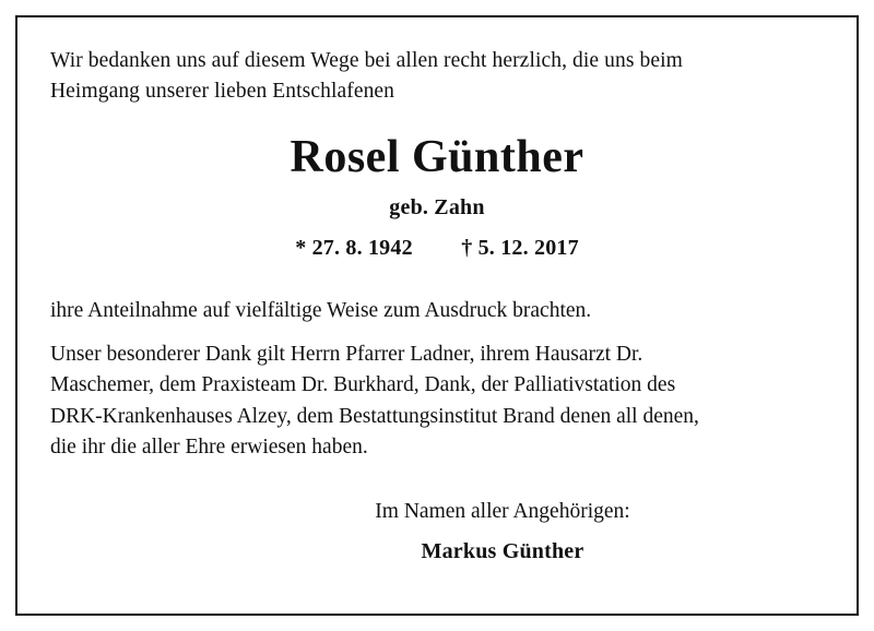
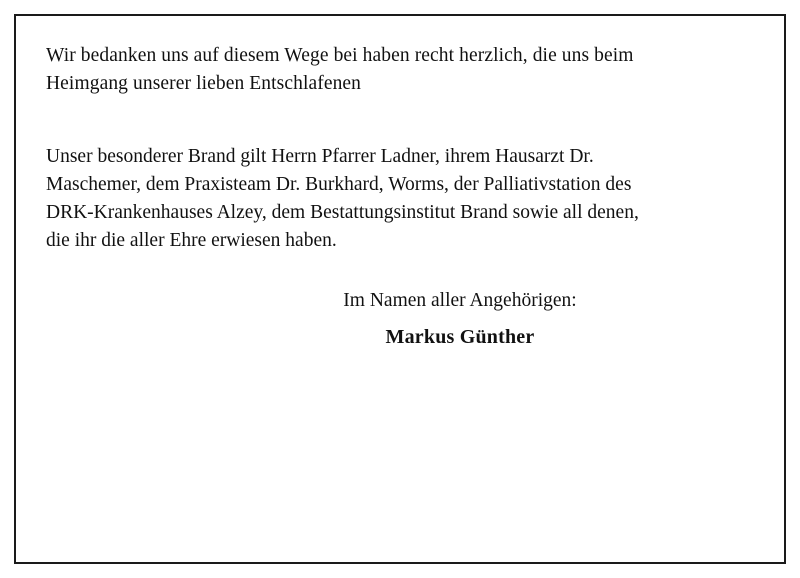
- Wir bedanken uns auf diesem Wege bei allen recht herzlich, die uns beim
+ Wir bedanken uns auf diesem Wege bei haben recht herzlich, die uns beim
  Heimgang unserer lieben Entschlafenen
- Rosel Günther
- geb. Zahn
- * 27. 8. 1942 † 5. 12. 2017
- ihre Anteilnahme auf vielfältige Weise zum Ausdruck brachten.
- Unser besonderer Dank gilt Herrn Pfarrer Ladner, ihrem Hausarzt Dr.
+ Unser besonderer Brand gilt Herrn Pfarrer Ladner, ihrem Hausarzt Dr.
- Maschemer, dem Praxisteam Dr. Burkhard, Dank, der Palliativstation des
+ Maschemer, dem Praxisteam Dr. Burkhard, Worms, der Palliativstation des
- DRK-Krankenhauses Alzey, dem Bestattungsinstitut Brand denen all denen,
+ DRK-Krankenhauses Alzey, dem Bestattungsinstitut Brand sowie all denen,
  die ihr die aller Ehre erwiesen haben.
  Im Namen aller Angehörigen:
  Markus Günther
